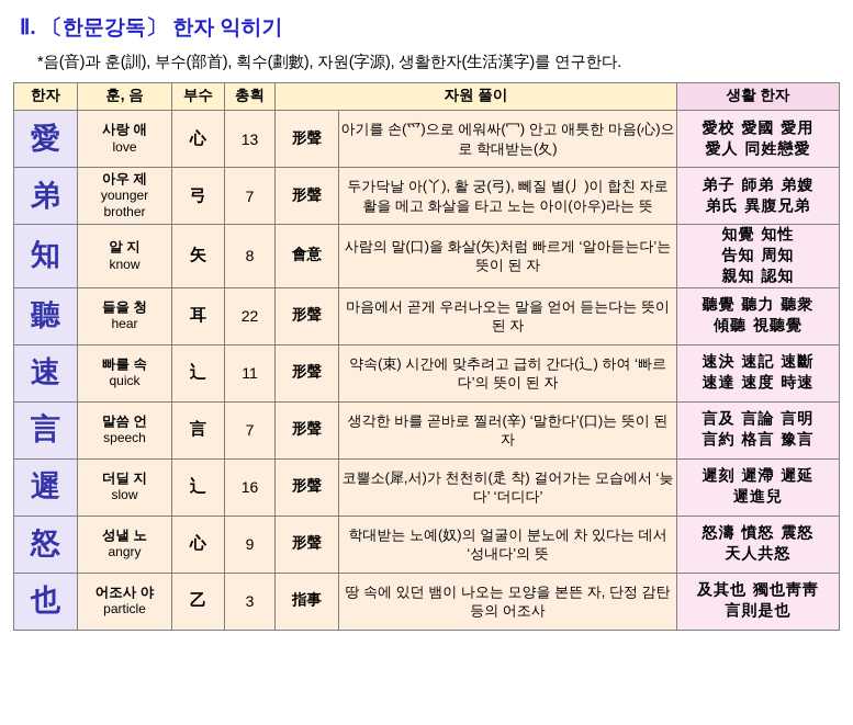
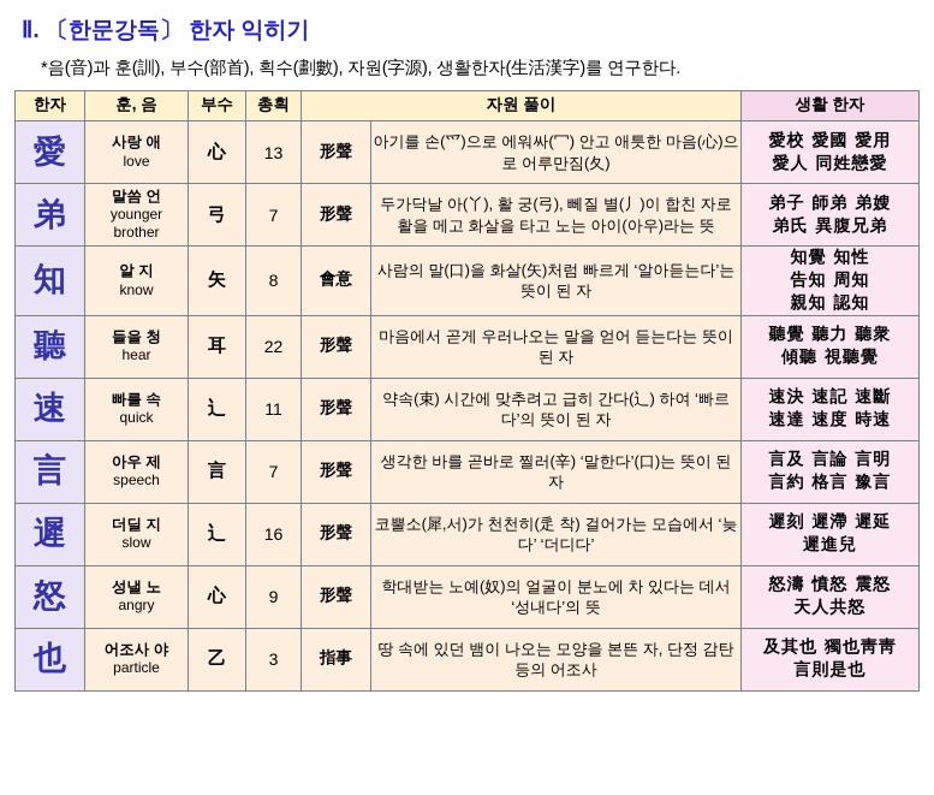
  Ⅱ. 〔한문강독〕 한자 익히기
  *음(音)과 훈(訓), 부수(部首), 획수(劃數), 자원(字源), 생활한자(生活漢字)를 연구한다.
  한자	훈, 음	부수	총획	자원 풀이	생활 한자
- 愛	사랑 애love	心	13	形聲	아기를 손(⺤)으로 에워싸(冖) 안고 애틋한 마음(心)으로 학대받는(夂)	愛校 愛國 愛用愛人 同姓戀愛
+ 愛	사랑 애love	心	13	形聲	아기를 손(⺤)으로 에워싸(冖) 안고 애틋한 마음(心)으로 어루만짐(夂)	愛校 愛國 愛用愛人 同姓戀愛
- 弟	아우 제youngerbrother	弓	7	形聲	두가닥날 아(丫), 활 궁(弓), 뻬질 별(丿)이 합친 자로 활을 메고 화살을 타고 노는 아이(아우)라는 뜻	弟子 師弟 弟嫂弟氏 異腹兄弟
+ 弟	말씀 언youngerbrother	弓	7	形聲	두가닥날 아(丫), 활 궁(弓), 뻬질 별(丿)이 합친 자로 활을 메고 화살을 타고 노는 아이(아우)라는 뜻	弟子 師弟 弟嫂弟氏 異腹兄弟
  知	알 지know	矢	8	會意	사람의 말(口)을 화살(矢)처럼 빠르게 ‘알아듣는다’는 뜻이 된 자	知覺 知性告知 周知親知 認知
  聽	들을 청hear	耳	22	形聲	마음에서 곧게 우러나오는 말을 얻어 듣는다는 뜻이 된 자	聽覺 聽力 聽衆傾聽 視聽覺
  速	빠를 속quick	辶	11	形聲	약속(束) 시간에 맞추려고 급히 간다(辶) 하여 ‘빠르다’의 뜻이 된 자	速決 速記 速斷速達 速度 時速
- 言	말씀 언speech	言	7	形聲	생각한 바를 곧바로 찔러(辛) ‘말한다’(口)는 뜻이 된 자	言及 言論 言明言約 格言 豫言
+ 言	아우 제speech	言	7	形聲	생각한 바를 곧바로 찔러(辛) ‘말한다’(口)는 뜻이 된 자	言及 言論 言明言約 格言 豫言
  遲	더딜 지slow	辶	16	形聲	코뿔소(犀,서)가 천천히(辵 착) 걸어가는 모습에서 ‘늦다’ ‘더디다’	遲刻 遲滯 遲延遲進兒
  怒	성낼 노angry	心	9	形聲	학대받는 노예(奴)의 얼굴이 분노에 차 있다는 데서 ‘성내다’의 뜻	怒濤 憤怒 震怒天人共怒
  也	어조사 야particle	乙	3	指事	땅 속에 있던 뱀이 나오는 모양을 본뜬 자, 단정 감탄 등의 어조사	及其也 獨也靑靑言則是也
